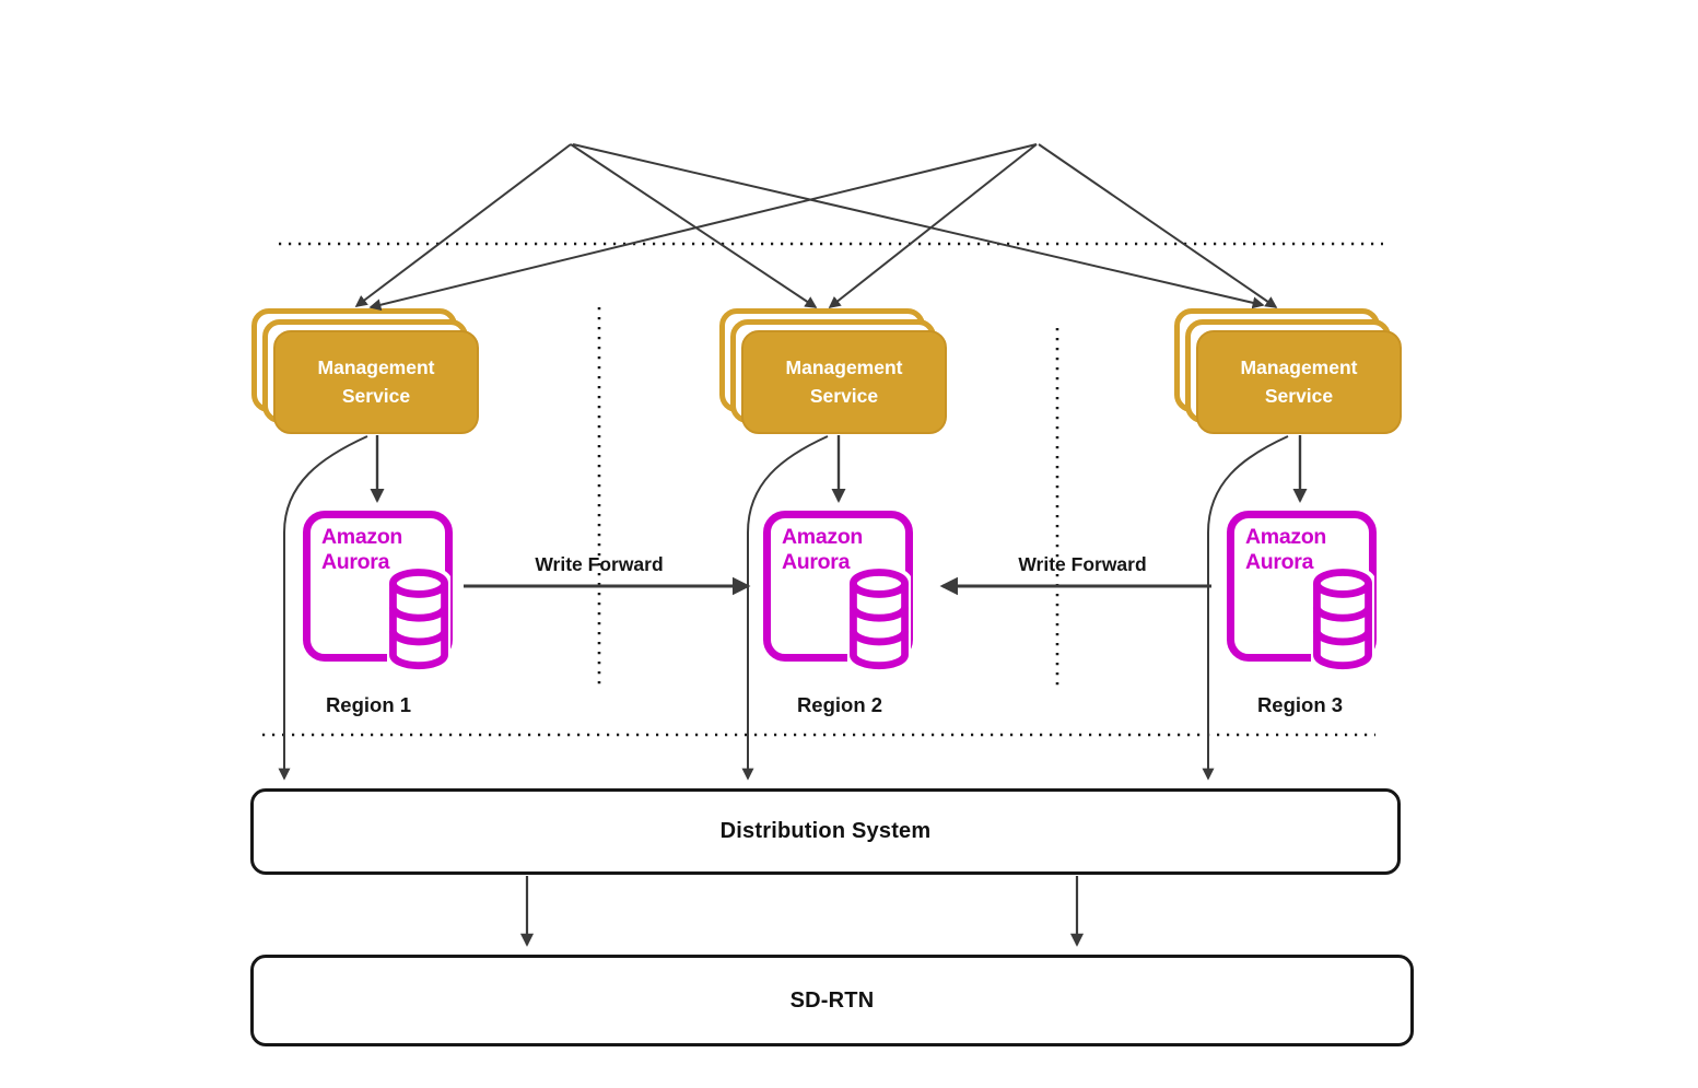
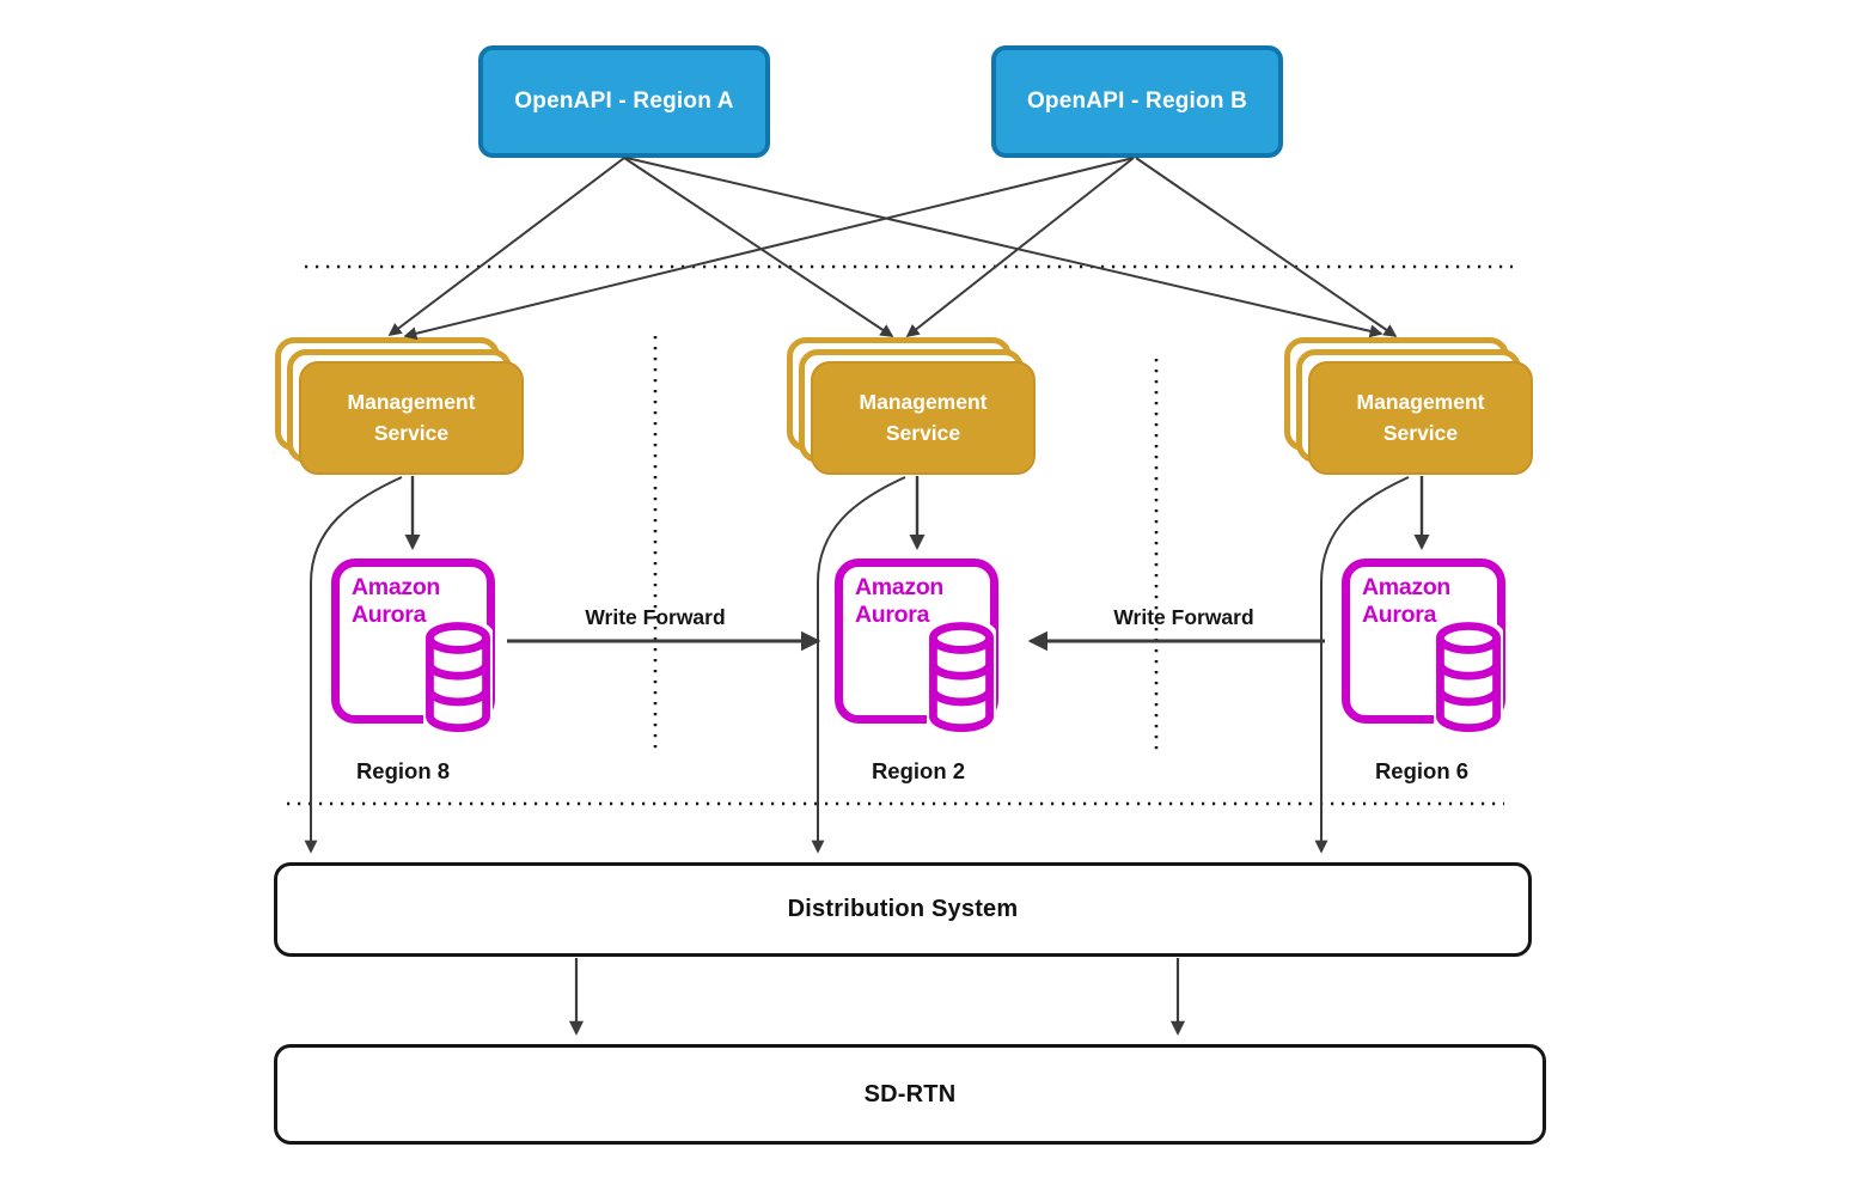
+ OpenAPI - Region A
+ OpenAPI - Region B
  Management Service
  Amazon Aurora
- Region 1
+ Region 8
  Management Service
  Amazon Aurora
  Region 2
  Management Service
  Amazon Aurora
- Region 3
+ Region 6
  Write Forward
  Write Forward
  Distribution System
  SD-RTN
